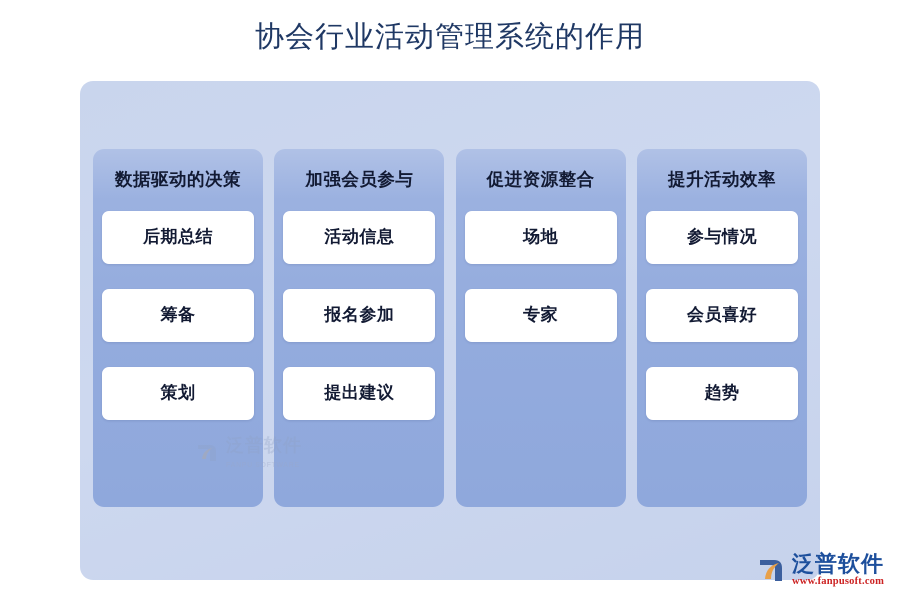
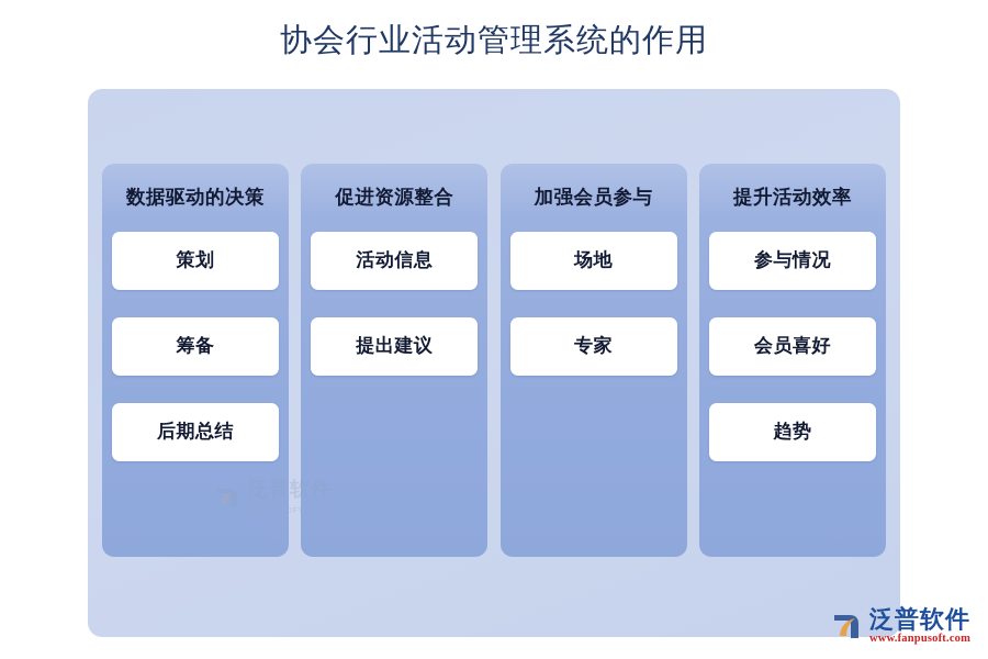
  协会行业活动管理系统的作用
  数据驱动的决策
- 后期总结
+ 策划
  筹备
- 策划
+ 后期总结
- 加强会员参与
+ 促进资源整合
  活动信息
- 报名参加
  提出建议
- 促进资源整合
+ 加强会员参与
  场地
  专家
  提升活动效率
  参与情况
  会员喜好
  趋势
  泛普软件
  泛普软件
  www.fanpusoft.com
